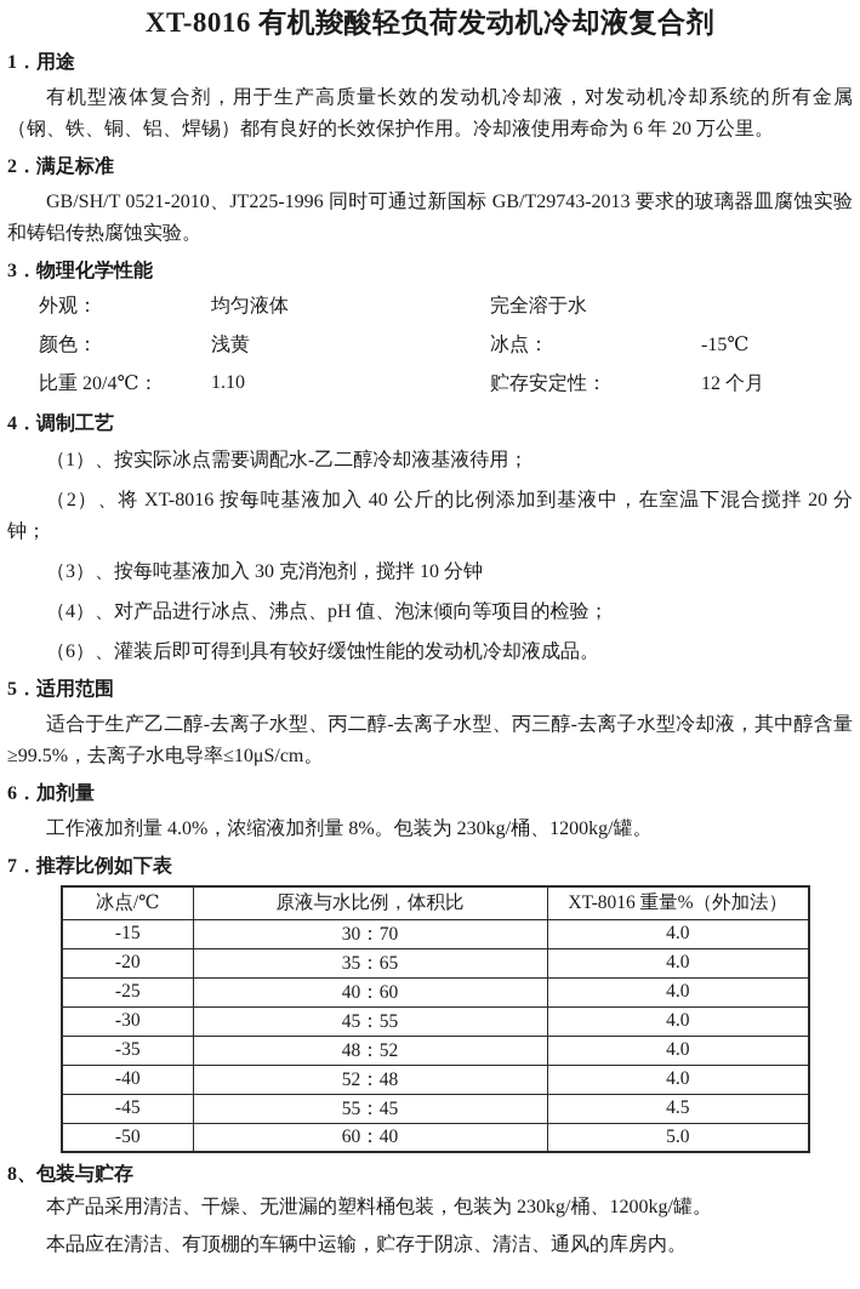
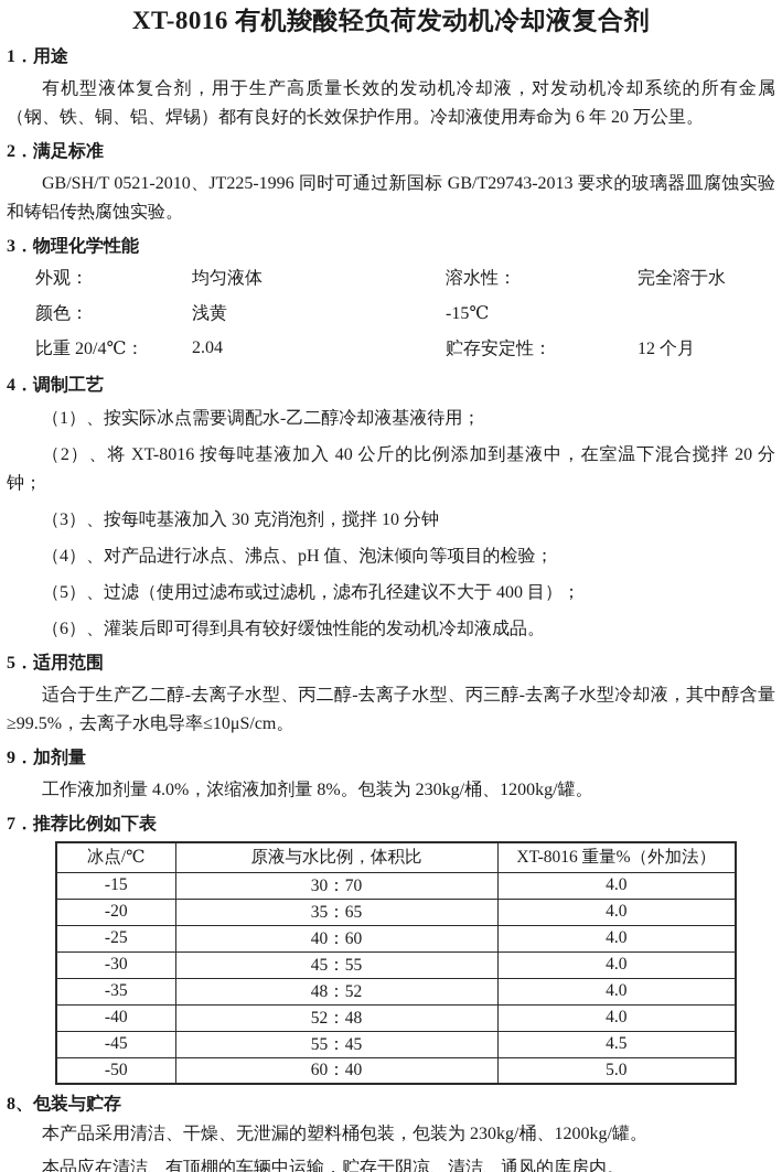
  XT-8016 有机羧酸轻负荷发动机冷却液复合剂
  1．用途
  有机型液体复合剂，用于生产高质量长效的发动机冷却液，对发动机冷却系统的所有金属（钢、铁、铜、铝、焊锡）都有良好的长效保护作用。冷却液使用寿命为 6 年 20 万公里。
  2．满足标准
  GB/SH/T 0521-2010、JT225-1996 同时可通过新国标 GB/T29743-2013 要求的玻璃器皿腐蚀实验和铸铝传热腐蚀实验。
  3．物理化学性能
  外观：
  均匀液体
+ 溶水性：
  完全溶于水
  颜色：
  浅黄
- 冰点：
  -15℃
  比重 20/4℃：
- 1.10
+ 2.04
  贮存安定性：
  12 个月
  4．调制工艺
  （1）、按实际冰点需要调配水-乙二醇冷却液基液待用；
  （2）、将 XT-8016 按每吨基液加入 40 公斤的比例添加到基液中，在室温下混合搅拌 20 分钟；
  （3）、按每吨基液加入 30 克消泡剂，搅拌 10 分钟
  （4）、对产品进行冰点、沸点、pH 值、泡沫倾向等项目的检验；
+ （5）、过滤（使用过滤布或过滤机，滤布孔径建议不大于 400 目）；
  （6）、灌装后即可得到具有较好缓蚀性能的发动机冷却液成品。
  5．适用范围
  适合于生产乙二醇-去离子水型、丙二醇-去离子水型、丙三醇-去离子水型冷却液，其中醇含量≥99.5%，去离子水电导率≤10μS/cm。
- 6．加剂量
+ 9．加剂量
  工作液加剂量 4.0%，浓缩液加剂量 8%。包装为 230kg/桶、1200kg/罐。
  7．推荐比例如下表
  冰点/℃	原液与水比例，体积比	XT-8016 重量%（外加法）
  -15	30：70	4.0
  -20	35：65	4.0
  -25	40：60	4.0
  -30	45：55	4.0
  -35	48：52	4.0
  -40	52：48	4.0
  -45	55：45	4.5
  -50	60：40	5.0
  8、包装与贮存
  本产品采用清洁、干燥、无泄漏的塑料桶包装，包装为 230kg/桶、1200kg/罐。
  本品应在清洁、有顶棚的车辆中运输，贮存于阴凉、清洁、通风的库房内。
